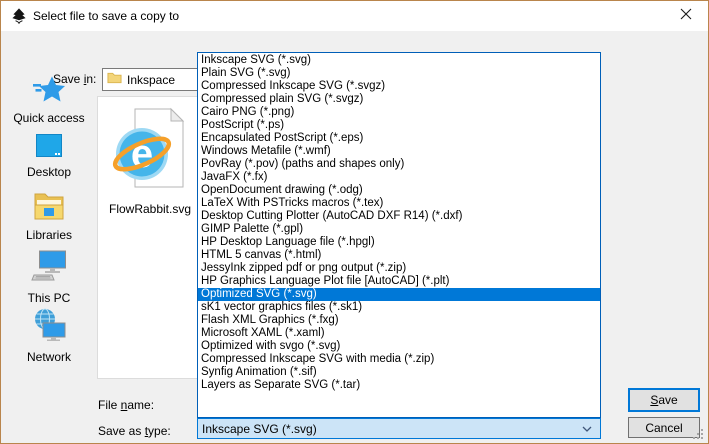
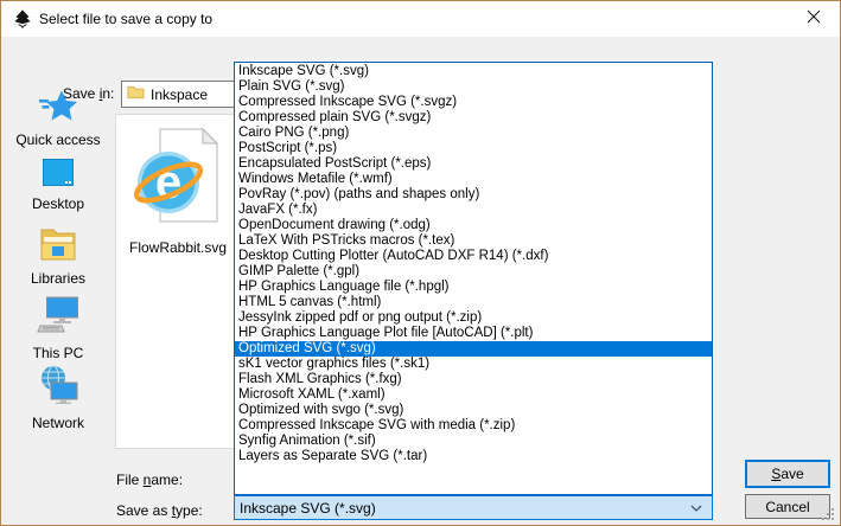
  Select file to save a copy to
  Save in:
  Inkspace
  Quick access
  Desktop
  Libraries
  This PC
  Network
  e
  FlowRabbit.svg
  File name:
  Save as type:
  Save
  Cancel
  Inkscape SVG (*.svg)
  Inkscape SVG (*.svg)
  Plain SVG (*.svg)
  Compressed Inkscape SVG (*.svgz)
  Compressed plain SVG (*.svgz)
  Cairo PNG (*.png)
  PostScript (*.ps)
  Encapsulated PostScript (*.eps)
  Windows Metafile (*.wmf)
  PovRay (*.pov) (paths and shapes only)
  JavaFX (*.fx)
  OpenDocument drawing (*.odg)
  LaTeX With PSTricks macros (*.tex)
  Desktop Cutting Plotter (AutoCAD DXF R14) (*.dxf)
  GIMP Palette (*.gpl)
- HP Desktop Language file (*.hpgl)
+ HP Graphics Language file (*.hpgl)
  HTML 5 canvas (*.html)
  JessyInk zipped pdf or png output (*.zip)
  HP Graphics Language Plot file [AutoCAD] (*.plt)
  Optimized SVG (*.svg)
  sK1 vector graphics files (*.sk1)
  Flash XML Graphics (*.fxg)
  Microsoft XAML (*.xaml)
  Optimized with svgo (*.svg)
  Compressed Inkscape SVG with media (*.zip)
  Synfig Animation (*.sif)
  Layers as Separate SVG (*.tar)
